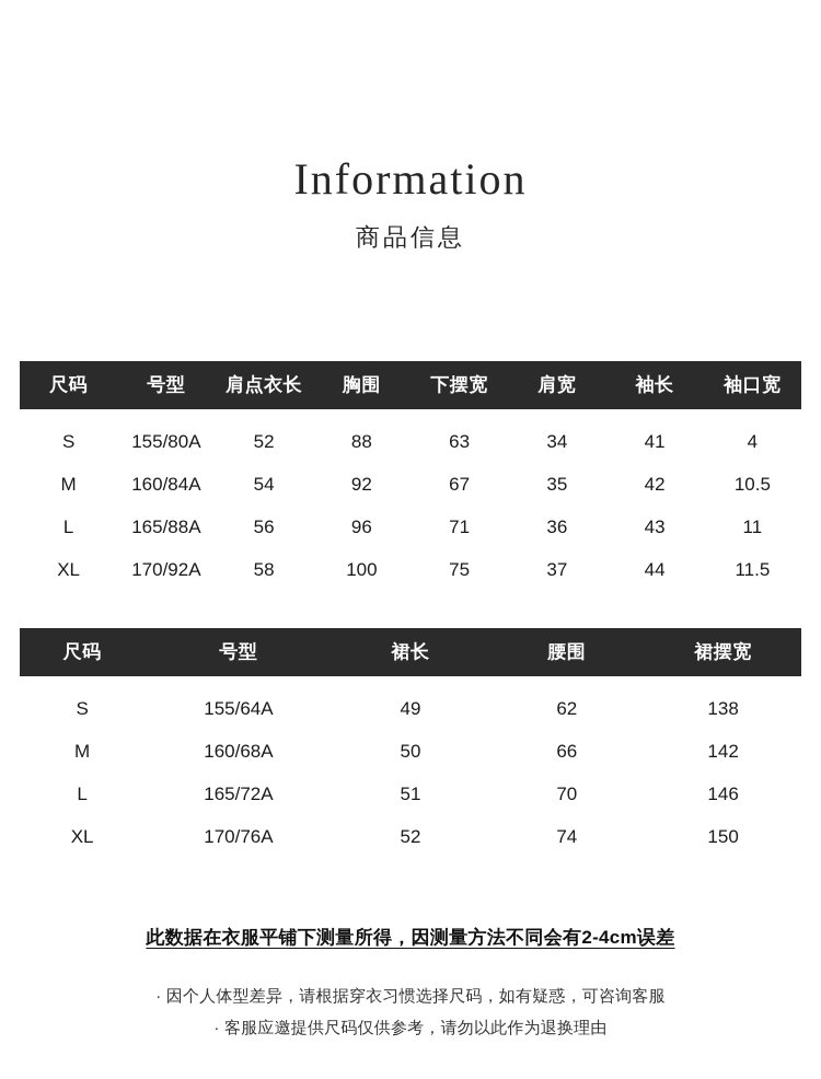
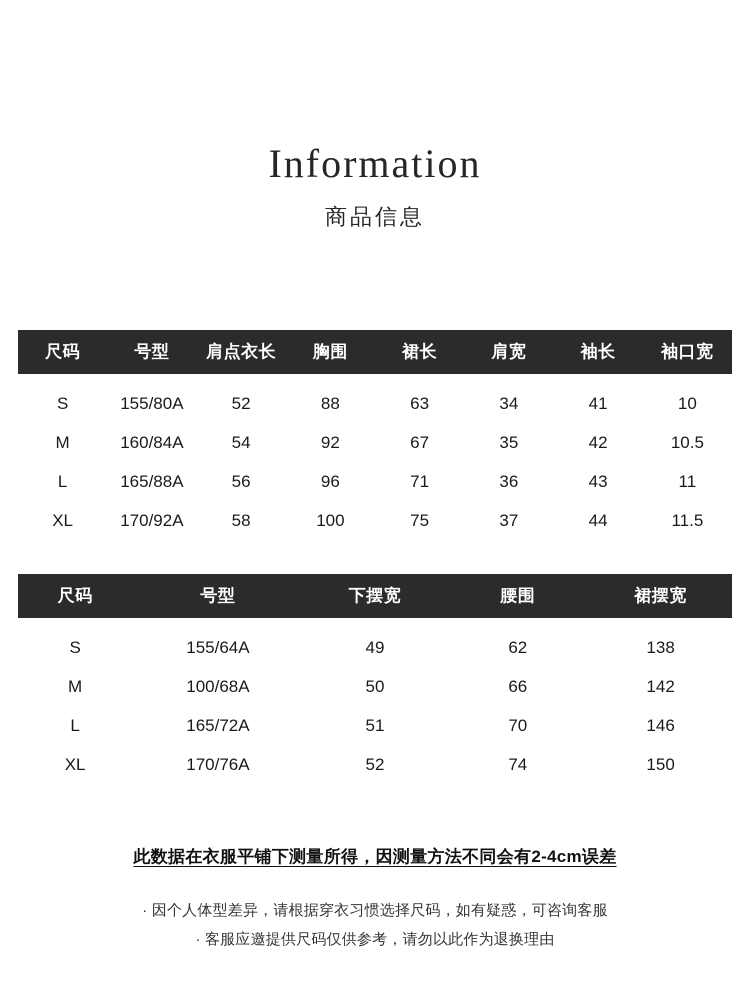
  Information
  商品信息
- 尺码	号型	肩点衣长	胸围	下摆宽	肩宽	袖长	袖口宽
+ 尺码	号型	肩点衣长	胸围	裙长	肩宽	袖长	袖口宽
- S	155/80A	52	88	63	34	41	4
+ S	155/80A	52	88	63	34	41	10
  M	160/84A	54	92	67	35	42	10.5
  L	165/88A	56	96	71	36	43	11
  XL	170/92A	58	100	75	37	44	11.5
- 尺码	号型	裙长	腰围	裙摆宽
+ 尺码	号型	下摆宽	腰围	裙摆宽
  S	155/64A	49	62	138
- M	160/68A	50	66	142
+ M	100/68A	50	66	142
  L	165/72A	51	70	146
  XL	170/76A	52	74	150
  此数据在衣服平铺下测量所得，因测量方法不同会有2-4cm误差
  · 因个人体型差异，请根据穿衣习惯选择尺码，如有疑惑，可咨询客服
  · 客服应邀提供尺码仅供参考，请勿以此作为退换理由
